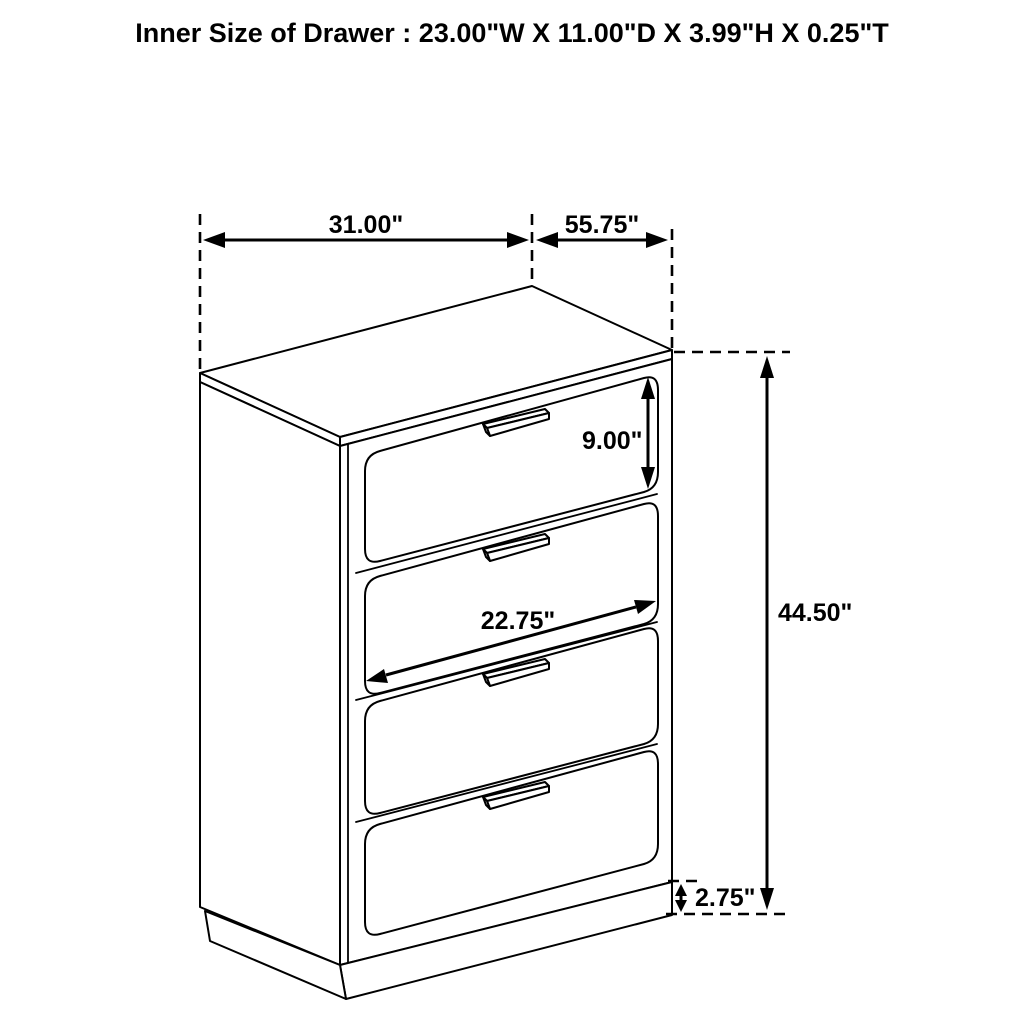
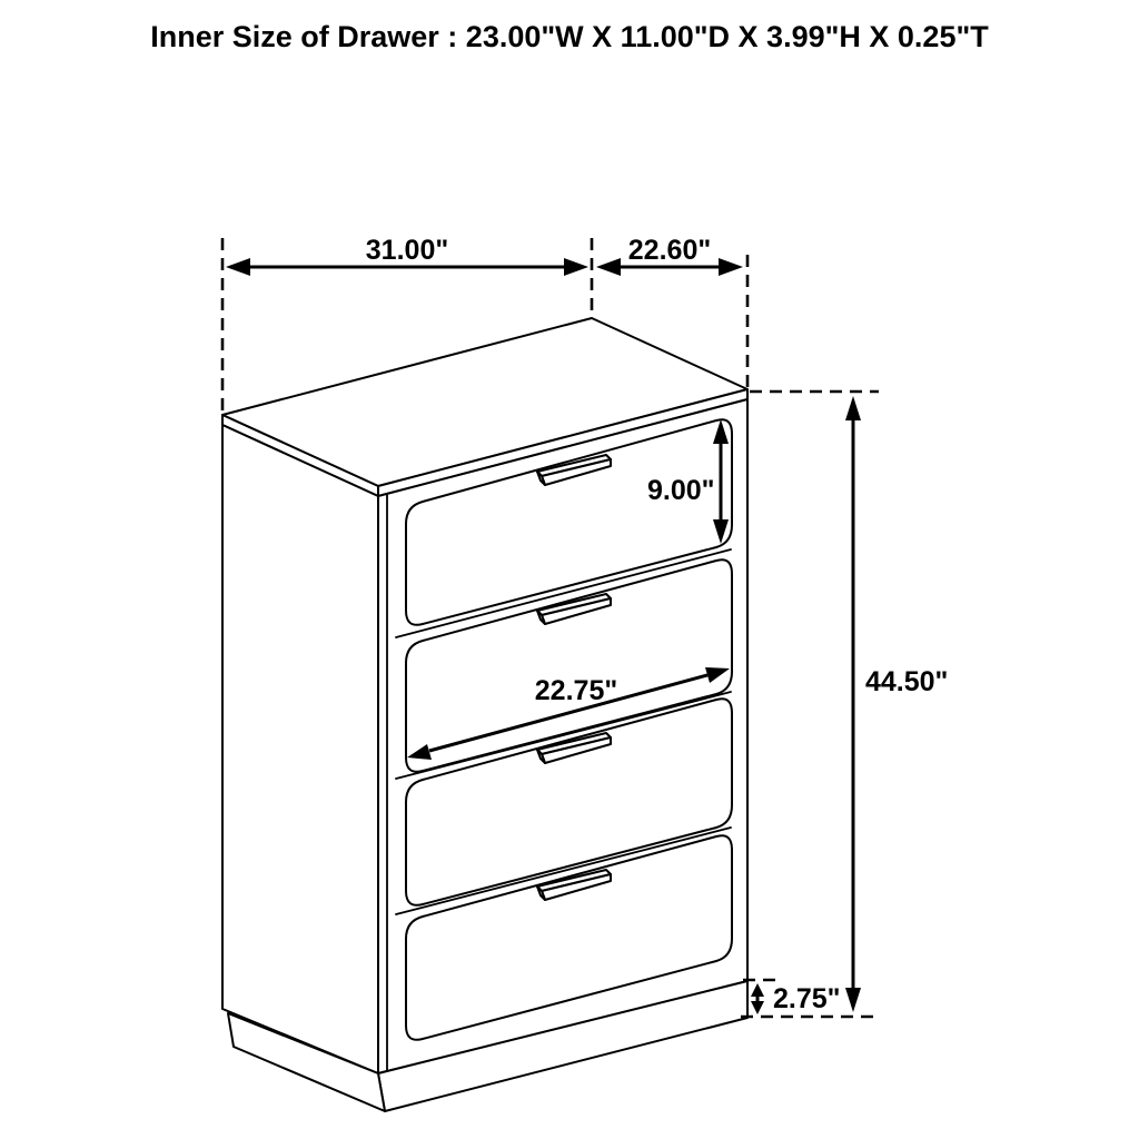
  Inner Size of Drawer : 23.00"W X 11.00"D X 3.99"H X 0.25"T
  31.00"
- 55.75"
+ 22.60"
  9.00"
  22.75"
  44.50"
  2.75"
